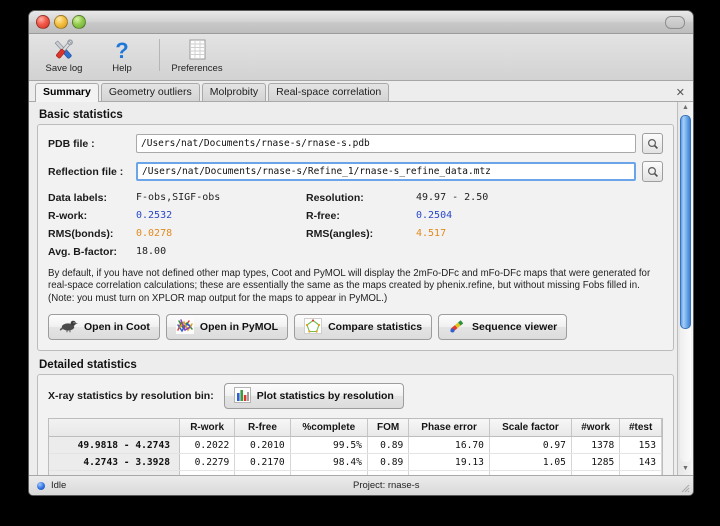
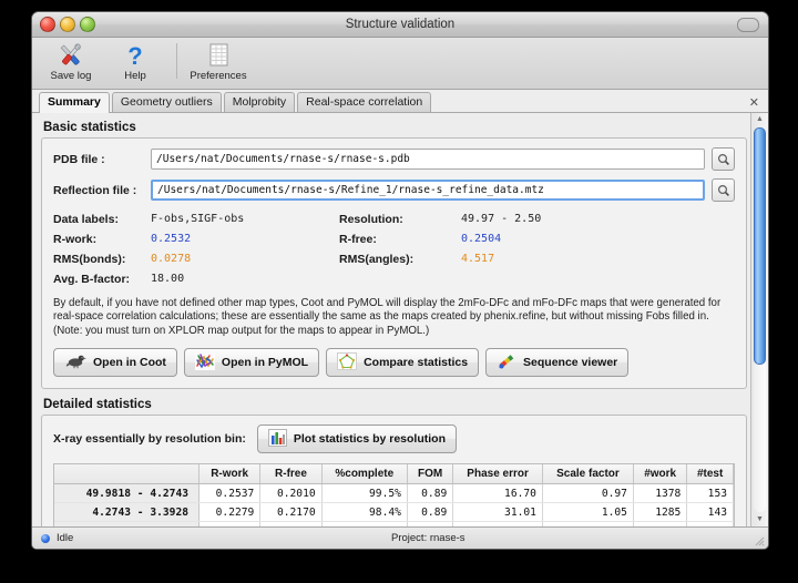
+ Structure validation
  Save log
  ?
  Help
  Preferences
  Summary
  Geometry outliers
  Molprobity
  Real-space correlation
  ✕
  Basic statistics
  PDB file :
  /Users/nat/Documents/rnase-s/rnase-s.pdb
  Reflection file :
  /Users/nat/Documents/rnase-s/Refine_1/rnase-s_refine_data.mtz
  Data labels:
  F-obs,SIGF-obs
  Resolution:
  49.97 - 2.50
  R-work:
  0.2532
  R-free:
  0.2504
  RMS(bonds):
  0.0278
  RMS(angles):
  4.517
  Avg. B-factor:
  18.00
  By default, if you have not defined other map types, Coot and PyMOL will display the 2mFo-DFc and mFo-DFc maps that were generated for real-space correlation calculations; these are essentially the same as the maps created by phenix.refine, but without missing Fobs filled in. (Note: you must turn on XPLOR map output for the maps to appear in PyMOL.)
  Open in Coot
  Open in PyMOL
  Compare statistics
  Sequence viewer
  Detailed statistics
- X-ray statistics by resolution bin:
+ X-ray essentially by resolution bin:
  Plot statistics by resolution
  	R-work	R-free	%complete	FOM	Phase error	Scale factor	#work	#test
- 49.9818 - 4.2743	0.2022	0.2010	99.5%	0.89	16.70	0.97	1378	153
+ 49.9818 - 4.2743	0.2537	0.2010	99.5%	0.89	16.70	0.97	1378	153
- 4.2743 - 3.3928	0.2279	0.2170	98.4%	0.89	19.13	1.05	1285	143
+ 4.2743 - 3.3928	0.2279	0.2170	98.4%	0.89	31.01	1.05	1285	143
  Idle
  Project: rnase-s
